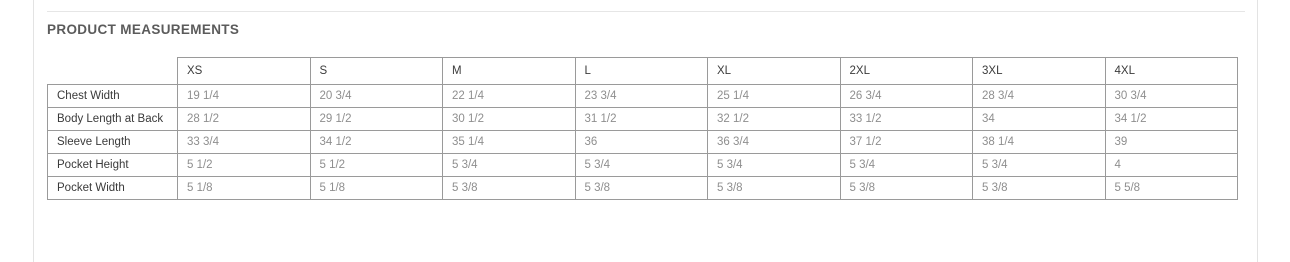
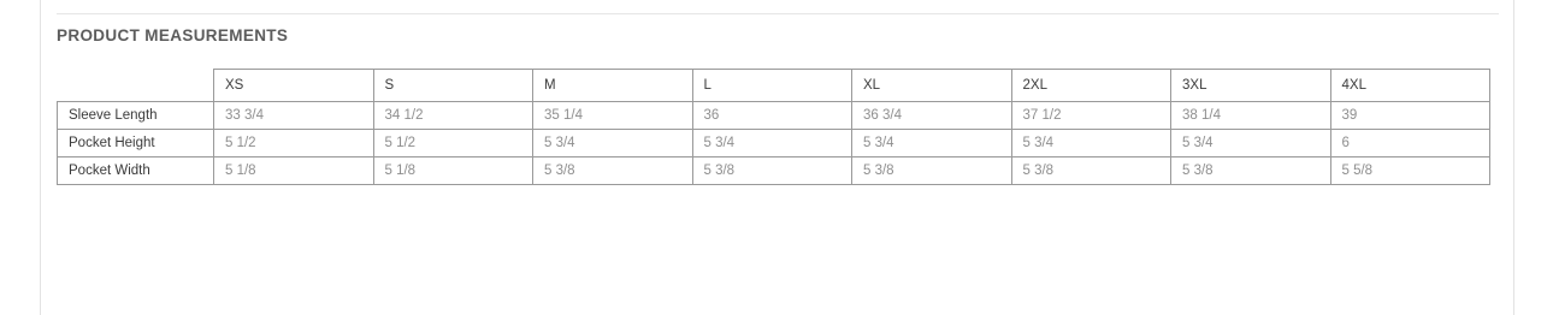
  PRODUCT MEASUREMENTS
  	XS	S	M	L	XL	2XL	3XL	4XL
- Chest Width	19 1/4	20 3/4	22 1/4	23 3/4	25 1/4	26 3/4	28 3/4	30 3/4
- Body Length at Back	28 1/2	29 1/2	30 1/2	31 1/2	32 1/2	33 1/2	34	34 1/2
  Sleeve Length	33 3/4	34 1/2	35 1/4	36	36 3/4	37 1/2	38 1/4	39
- Pocket Height	5 1/2	5 1/2	5 3/4	5 3/4	5 3/4	5 3/4	5 3/4	4
+ Pocket Height	5 1/2	5 1/2	5 3/4	5 3/4	5 3/4	5 3/4	5 3/4	6
  Pocket Width	5 1/8	5 1/8	5 3/8	5 3/8	5 3/8	5 3/8	5 3/8	5 5/8
